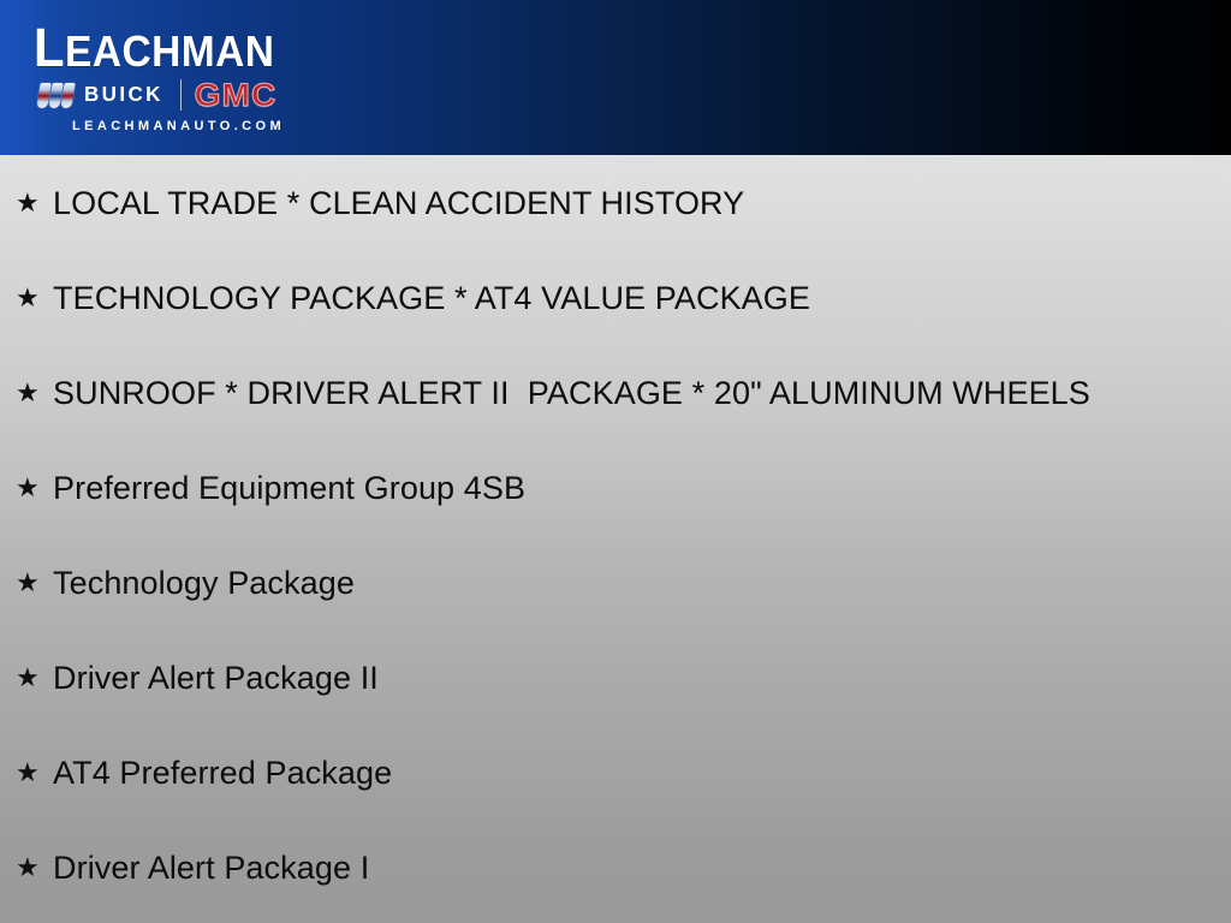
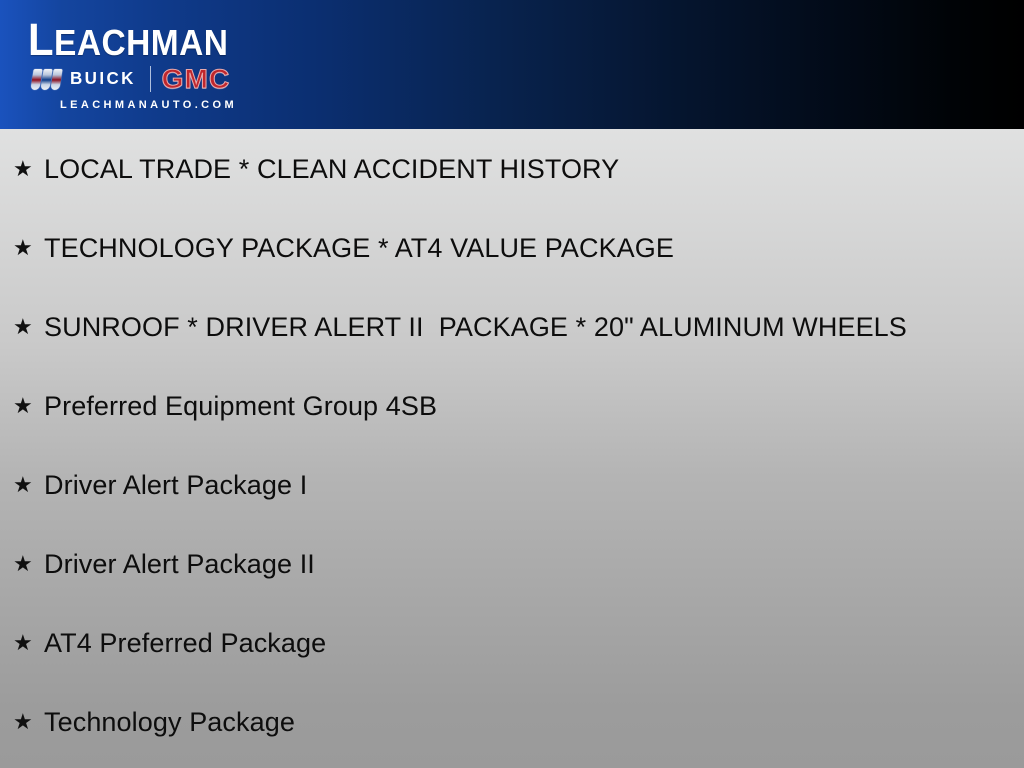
  LEACHMAN
  BUICK
  GMC
  LEACHMANAUTO.COM
  ★
  LOCAL TRADE * CLEAN ACCIDENT HISTORY
  ★
  TECHNOLOGY PACKAGE * AT4 VALUE PACKAGE
  ★
  SUNROOF * DRIVER ALERT II PACKAGE * 20" ALUMINUM WHEELS
  ★
  Preferred Equipment Group 4SB
  ★
- Technology Package
+ Driver Alert Package I
  ★
  Driver Alert Package II
  ★
  AT4 Preferred Package
  ★
- Driver Alert Package I
+ Technology Package
